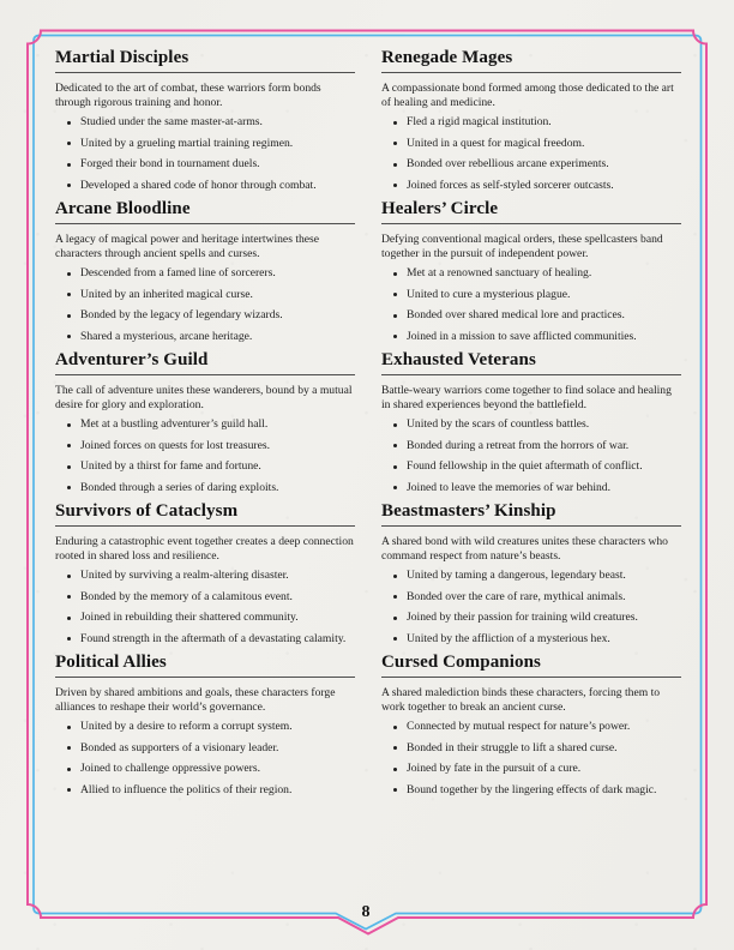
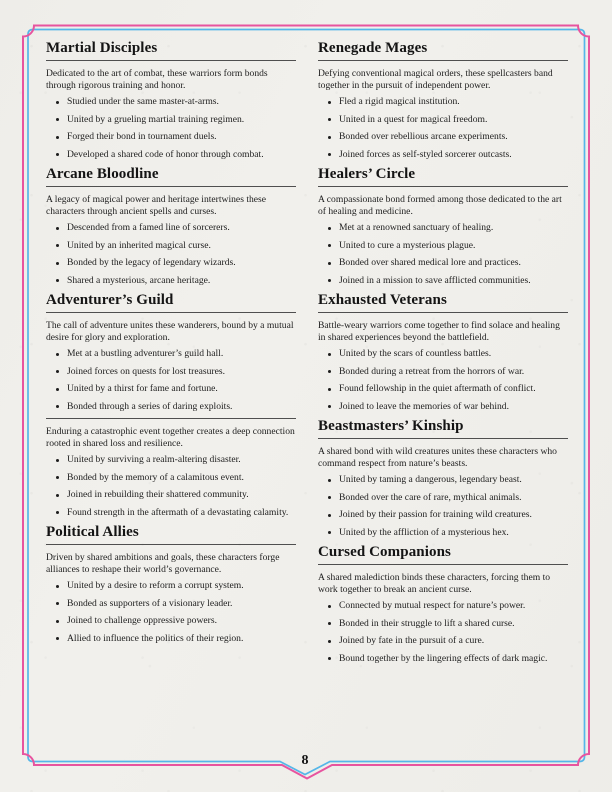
  Martial Disciples
  Dedicated to the art of combat, these warriors form bonds through rigorous training and honor.
  Studied under the same master-at-arms.
  United by a grueling martial training regimen.
  Forged their bond in tournament duels.
  Developed a shared code of honor through combat.
  Arcane Bloodline
  A legacy of magical power and heritage intertwines these characters through ancient spells and curses.
  Descended from a famed line of sorcerers.
  United by an inherited magical curse.
  Bonded by the legacy of legendary wizards.
  Shared a mysterious, arcane heritage.
  Adventurer’s Guild
  The call of adventure unites these wanderers, bound by a mutual desire for glory and exploration.
  Met at a bustling adventurer’s guild hall.
  Joined forces on quests for lost treasures.
  United by a thirst for fame and fortune.
  Bonded through a series of daring exploits.
- Survivors of Cataclysm
  Enduring a catastrophic event together creates a deep connection rooted in shared loss and resilience.
  United by surviving a realm-altering disaster.
  Bonded by the memory of a calamitous event.
  Joined in rebuilding their shattered community.
  Found strength in the aftermath of a devastating calamity.
  Political Allies
  Driven by shared ambitions and goals, these characters forge alliances to reshape their world’s governance.
  United by a desire to reform a corrupt system.
  Bonded as supporters of a visionary leader.
  Joined to challenge oppressive powers.
  Allied to influence the politics of their region.
  Renegade Mages
- A compassionate bond formed among those dedicated to the art of healing and medicine.
+ Defying conventional magical orders, these spellcasters band together in the pursuit of independent power.
  Fled a rigid magical institution.
  United in a quest for magical freedom.
  Bonded over rebellious arcane experiments.
  Joined forces as self-styled sorcerer outcasts.
  Healers’ Circle
- Defying conventional magical orders, these spellcasters band together in the pursuit of independent power.
+ A compassionate bond formed among those dedicated to the art of healing and medicine.
  Met at a renowned sanctuary of healing.
  United to cure a mysterious plague.
  Bonded over shared medical lore and practices.
  Joined in a mission to save afflicted communities.
  Exhausted Veterans
  Battle-weary warriors come together to find solace and healing in shared experiences beyond the battlefield.
  United by the scars of countless battles.
  Bonded during a retreat from the horrors of war.
  Found fellowship in the quiet aftermath of conflict.
  Joined to leave the memories of war behind.
  Beastmasters’ Kinship
  A shared bond with wild creatures unites these characters who command respect from nature’s beasts.
  United by taming a dangerous, legendary beast.
  Bonded over the care of rare, mythical animals.
  Joined by their passion for training wild creatures.
  United by the affliction of a mysterious hex.
  Cursed Companions
  A shared malediction binds these characters, forcing them to work together to break an ancient curse.
  Connected by mutual respect for nature’s power.
  Bonded in their struggle to lift a shared curse.
  Joined by fate in the pursuit of a cure.
  Bound together by the lingering effects of dark magic.
  8
